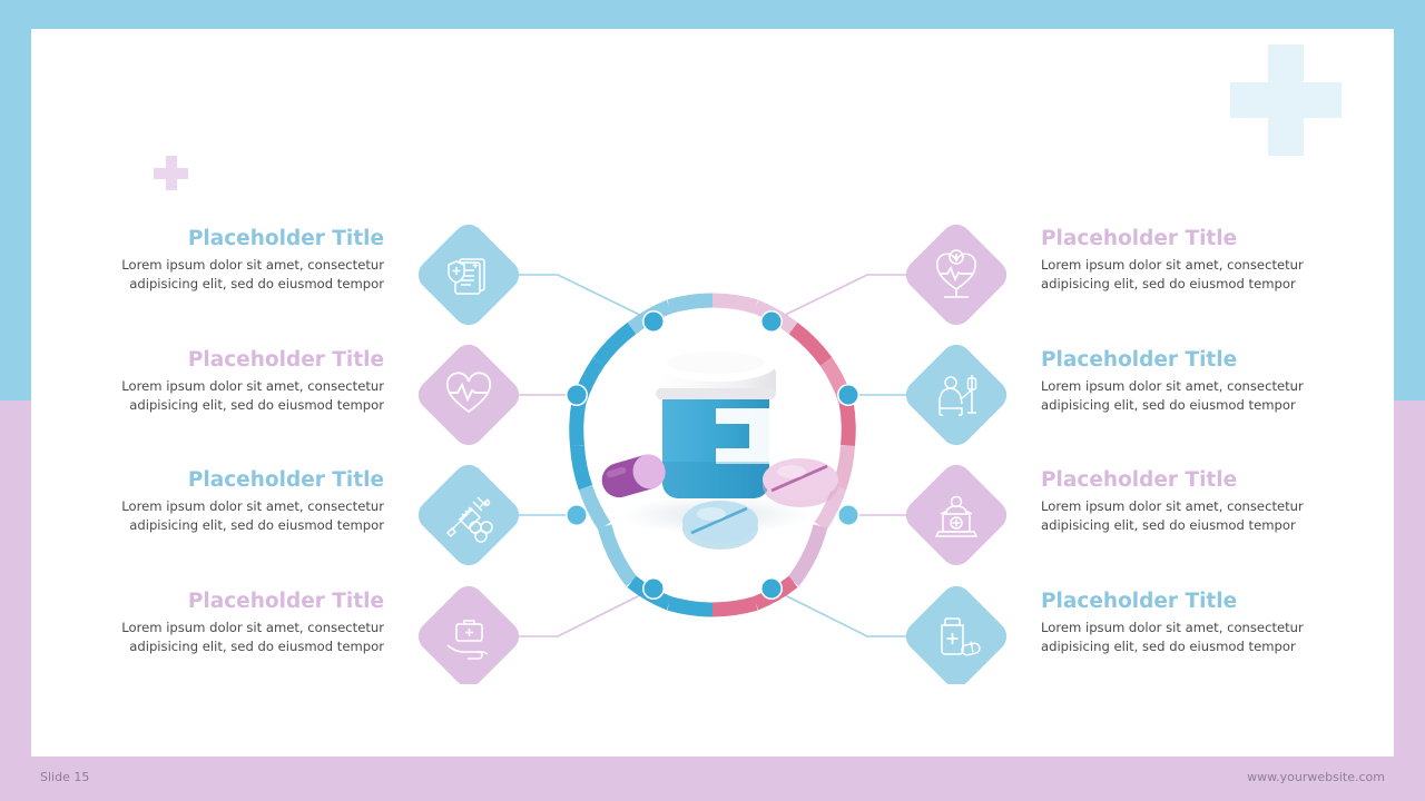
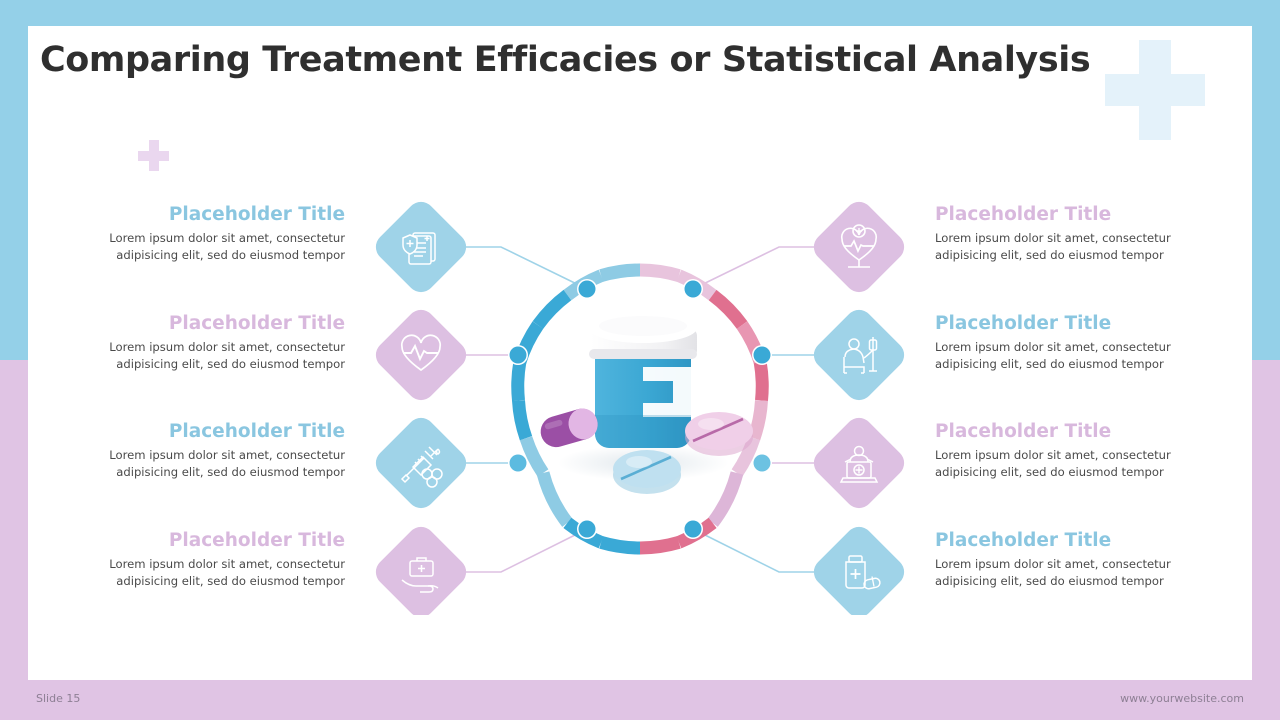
+ Comparing Treatment Efficacies or Statistical Analysis
  Placeholder Title
  Lorem ipsum dolor sit amet, consectetur adipisicing elit, sed do eiusmod tempor
  Placeholder Title
  Lorem ipsum dolor sit amet, consectetur adipisicing elit, sed do eiusmod tempor
  Placeholder Title
  Lorem ipsum dolor sit amet, consectetur adipisicing elit, sed do eiusmod tempor
  Placeholder Title
  Lorem ipsum dolor sit amet, consectetur adipisicing elit, sed do eiusmod tempor
  Placeholder Title
  Lorem ipsum dolor sit amet, consectetur adipisicing elit, sed do eiusmod tempor
  Placeholder Title
  Lorem ipsum dolor sit amet, consectetur adipisicing elit, sed do eiusmod tempor
  Placeholder Title
  Lorem ipsum dolor sit amet, consectetur adipisicing elit, sed do eiusmod tempor
  Placeholder Title
  Lorem ipsum dolor sit amet, consectetur adipisicing elit, sed do eiusmod tempor
  Slide 15
  www.yourwebsite.com
